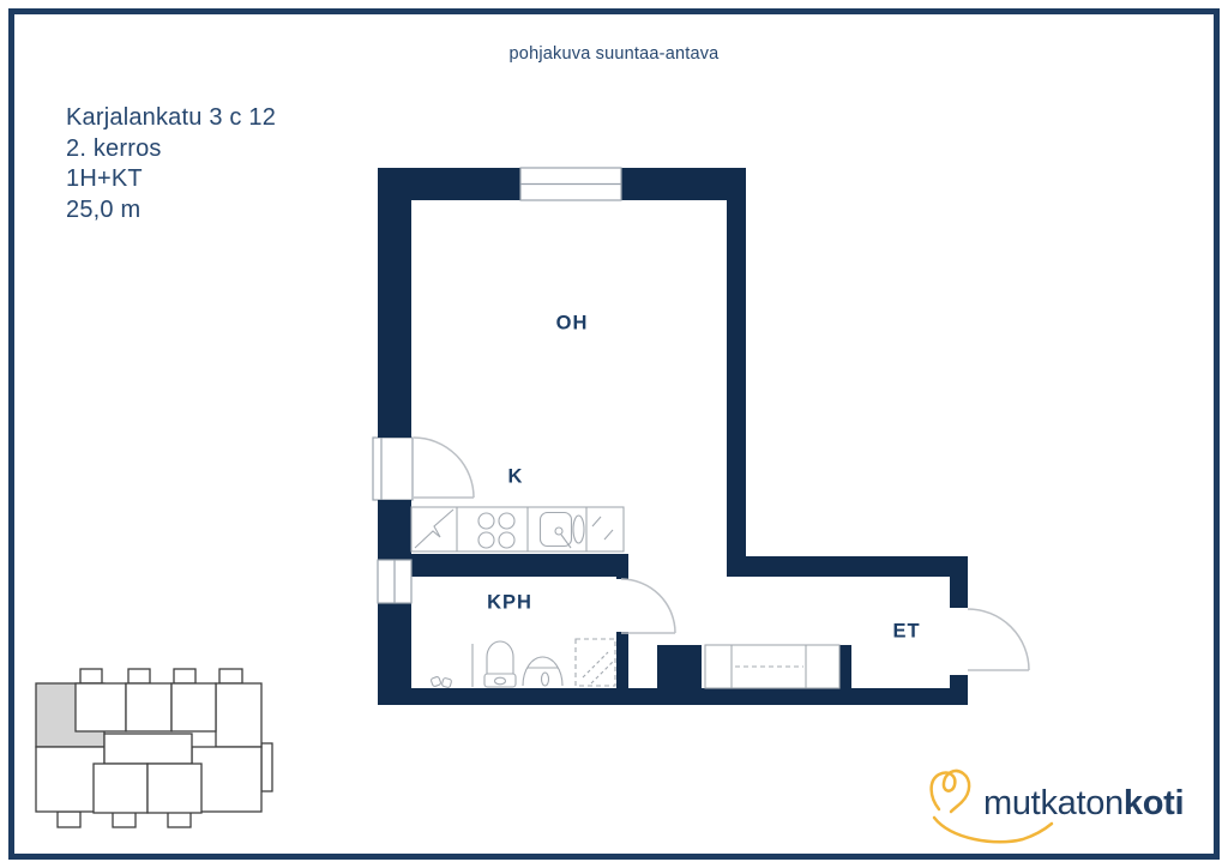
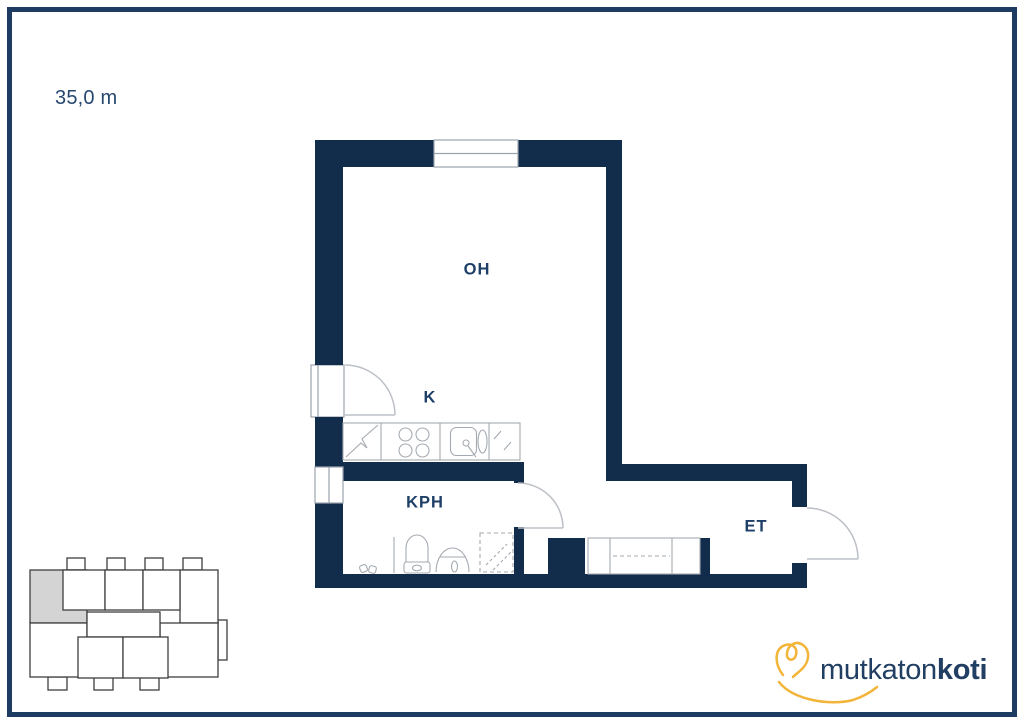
- pohjakuva suuntaa-antava
- Karjalankatu 3 c 12
- 2. kerros
- 1H+KT
- 25,0 m
+ 35,0 m
  OH
  K
  KPH
  ET
  mutkatonkoti
